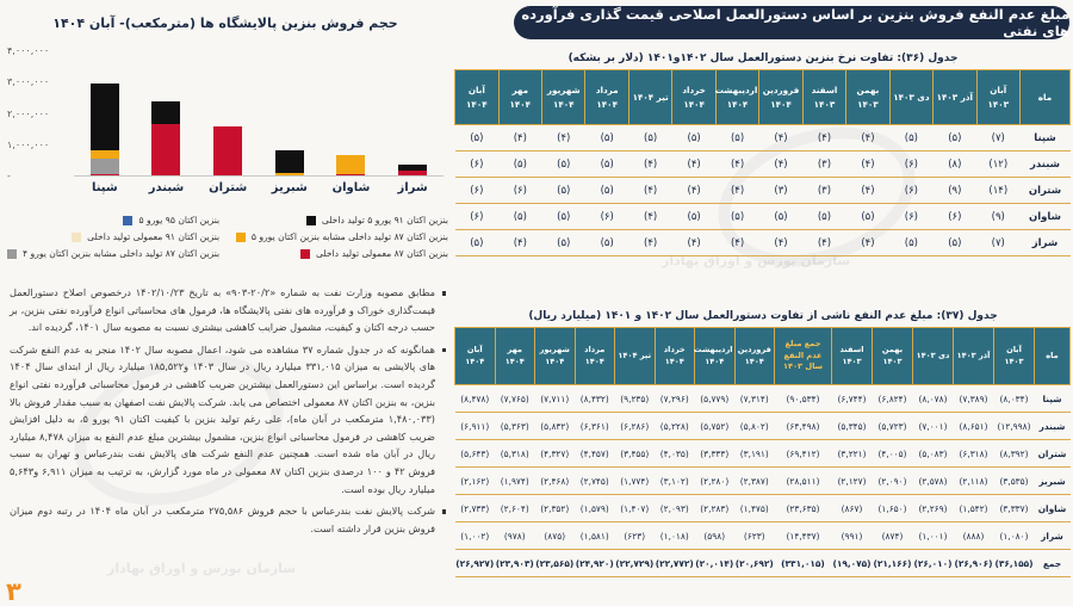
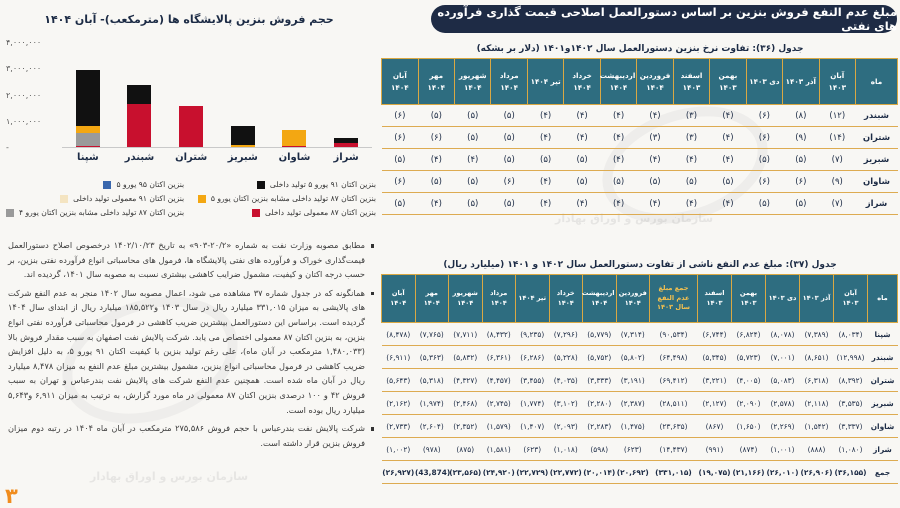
  سازمان بورس و اوراق بهادار
  مبلغ عدم النفع فروش بنزین بر اساس دستورالعمل اصلاحی قیمت گذاری فرآورده های نفتی
  جدول (۳۶): تفاوت نرخ بنزین دستورالعمل سال ۱۴۰۲و۱۴۰۱ (دلار بر بشکه)
  ماه	آبان ۱۴۰۳	آذر ۱۴۰۳	دی ۱۴۰۳	بهمن ۱۴۰۳	اسفند ۱۴۰۳	فروردین ۱۴۰۴	اردیبهشت ۱۴۰۴	خرداد ۱۴۰۴	تیر ۱۴۰۴	مرداد ۱۴۰۴	شهریور ۱۴۰۴	مهر ۱۴۰۴	آبان ۱۴۰۴
- شپنا	(۷)	(۵)	(۵)	(۴)	(۴)	(۴)	(۵)	(۵)	(۵)	(۵)	(۴)	(۴)	(۵)
  شبندر	(۱۲)	(۸)	(۶)	(۴)	(۳)	(۴)	(۴)	(۴)	(۴)	(۵)	(۵)	(۵)	(۶)
  شتران	(۱۴)	(۹)	(۶)	(۴)	(۳)	(۳)	(۴)	(۴)	(۴)	(۵)	(۵)	(۶)	(۶)
+ شبریز	(۷)	(۵)	(۵)	(۴)	(۴)	(۴)	(۴)	(۵)	(۵)	(۵)	(۴)	(۴)	(۵)
  شاوان	(۹)	(۶)	(۶)	(۵)	(۵)	(۵)	(۵)	(۵)	(۴)	(۶)	(۵)	(۵)	(۶)
  شراز	(۷)	(۵)	(۵)	(۴)	(۴)	(۴)	(۴)	(۴)	(۴)	(۵)	(۵)	(۴)	(۵)
  جدول (۳۷): مبلغ عدم النفع ناشی از تفاوت دستورالعمل سال ۱۴۰۲ و ۱۴۰۱ (میلیارد ریال)
  ماه	آبان ۱۴۰۳	آذر ۱۴۰۳	دی ۱۴۰۳	بهمن ۱۴۰۳	اسفند ۱۴۰۳	جمع مبلغ عدم النفع سال ۱۴۰۳	فروردین ۱۴۰۴	اردیبهشت ۱۴۰۴	خرداد ۱۴۰۴	تیر ۱۴۰۴	مرداد ۱۴۰۴	شهریور ۱۴۰۴	مهر ۱۴۰۴	آبان ۱۴۰۴
  شپنا	(۸,۰۳۴)	(۷,۳۸۹)	(۸,۰۷۸)	(۶,۸۲۴)	(۶,۷۴۴)	(۹۰,۵۳۴)	(۷,۳۱۴)	(۵,۷۷۹)	(۷,۲۹۶)	(۹,۲۳۵)	(۸,۴۳۲)	(۷,۷۱۱)	(۷,۷۶۵)	(۸,۴۷۸)
  شبندر	(۱۲,۹۹۸)	(۸,۶۵۱)	(۷,۰۰۱)	(۵,۷۲۳)	(۵,۳۴۵)	(۶۴,۴۹۸)	(۵,۸۰۲)	(۵,۷۵۲)	(۵,۲۲۸)	(۶,۲۸۶)	(۶,۳۶۱)	(۵,۸۳۲)	(۵,۳۶۳)	(۶,۹۱۱)
  شتران	(۸,۳۹۲)	(۶,۳۱۸)	(۵,۰۸۳)	(۴,۰۰۵)	(۳,۲۲۱)	(۶۹,۴۱۲)	(۳,۱۹۱)	(۳,۳۳۳)	(۴,۰۳۵)	(۳,۴۵۵)	(۴,۴۵۷)	(۴,۳۲۷)	(۵,۳۱۸)	(۵,۶۴۳)
  شبریز	(۳,۵۳۵)	(۲,۱۱۸)	(۲,۵۷۸)	(۲,۰۹۰)	(۲,۱۲۷)	(۲۸,۵۱۱)	(۲,۳۸۷)	(۲,۲۸۰)	(۳,۱۰۲)	(۱,۷۷۴)	(۲,۷۴۵)	(۲,۴۶۸)	(۱,۹۷۴)	(۲,۱۶۲)
  شاوان	(۳,۳۳۷)	(۱,۵۴۲)	(۲,۲۶۹)	(۱,۶۵۰)	(۸۶۷)	(۲۳,۶۳۵)	(۱,۴۷۵)	(۲,۲۸۳)	(۲,۰۹۳)	(۱,۴۰۷)	(۱,۵۷۹)	(۲,۳۵۲)	(۲,۶۰۴)	(۲,۷۳۳)
  شراز	(۱,۰۸۰)	(۸۸۸)	(۱,۰۰۱)	(۸۷۴)	(۹۹۱)	(۱۴,۴۳۷)	(۶۲۳)	(۵۹۸)	(۱,۰۱۸)	(۶۲۳)	(۱,۵۸۱)	(۸۷۵)	(۹۷۸)	(۱,۰۰۲)
- جمع	(۳۶,۱۵۵)	(۲۶,۹۰۶)	(۲۶,۰۱۰)	(۲۱,۱۶۶)	(۱۹,۰۷۵)	(۳۳۱,۰۱۵)	(۲۰,۶۹۲)	(۲۰,۰۱۴)	(۲۲,۷۷۲)	(۲۲,۷۲۹)	(۲۴,۹۲۰)	(۲۳,۵۶۵)	(۲۳,۹۰۳)	(۲۶,۹۲۷)
+ جمع	(۳۶,۱۵۵)	(۲۶,۹۰۶)	(۲۶,۰۱۰)	(۲۱,۱۶۶)	(۱۹,۰۷۵)	(۳۳۱,۰۱۵)	(۲۰,۶۹۲)	(۲۰,۰۱۴)	(۲۲,۷۷۲)	(۲۲,۷۲۹)	(۲۴,۹۲۰)	(۲۳,۵۶۵)	(43,874)	(۲۶,۹۲۷)
  حجم فروش بنزین پالایشگاه ها (مترمکعب)- آبان ۱۴۰۴
  ۴,۰۰۰,۰۰۰
  ۳,۰۰۰,۰۰۰
  ۲,۰۰۰,۰۰۰
  ۱,۰۰۰,۰۰۰
  -
  شپنا
  شبندر
  شتران
  شبریز
  شاوان
  شراز
  بنزین اکتان ۹۱ یورو ۵ تولید داخلی
  بنزین اکتان ۸۷ تولید داخلی مشابه بنزین اکتان یورو ۵
  بنزین اکتان ۸۷ معمولی تولید داخلی
  بنزین اکتان ۹۵ یورو ۵
  بنزین اکتان ۹۱ معمولی تولید داخلی
  بنزین اکتان ۸۷ تولید داخلی مشابه بنزین اکتان یورو ۴
  مطابق مصوبه وزارت نفت به شماره «۲۰/۲-۹۰۳» به تاریخ ۱۴۰۲/۱۰/۲۳ درخصوص اصلاح دستورالعمل قیمت‌گذاری خوراک و فرآورده های نفتی پالایشگاه ها، فرمول های محاسباتی انواع فرآورده نفتی بنزین، بر حسب درجه اکتان و کیفیت، مشمول ضرایب کاهشی بیشتری نسبت به مصوبه سال ۱۴۰۱، گردیده اند.
  همانگونه که در جدول شماره ۳۷ مشاهده می شود، اعمال مصوبه سال ۱۴۰۲ منجر به عدم النفع شرکت های پالایشی به میزان ۳۳۱,۰۱۵ میلیارد ریال در سال ۱۴۰۳ و۱۸۵,۵۲۲ میلیارد ریال از ابتدای سال ۱۴۰۴ گردیده است. براساس این دستورالعمل بیشترین ضریب کاهشی در فرمول محاسباتی فرآورده نفتی انواع بنزین، به بنزین اکتان ۸۷ معمولی اختصاص می یابد. شرکت پالایش نفت اصفهان به سبب مقدار فروش بالا (۱,۴۸۰,۰۳۳ مترمکعب در آبان ماه)، علی رغم تولید بنزین با کیفیت اکتان ۹۱ یورو ۵، به دلیل افزایش ضریب کاهشی در فرمول محاسباتی انواع بنزین، مشمول بیشترین مبلغ عدم النفع به میزان ۸,۴۷۸ میلیارد ریال در آبان ماه شده است. همچنین عدم النفع شرکت های پالایش نفت بندرعباس و تهران به سبب فروش ۴۲ و ۱۰۰ درصدی بنزین اکتان ۸۷ معمولی در ماه مورد گزارش، به ترتیب به میزان ۶,۹۱۱ و۵,۶۴۳ میلیارد ریال بوده است.
  شرکت پالایش نفت بندرعباس با حجم فروش ۲۷۵,۵۸۶ مترمکعب در آبان ماه ۱۴۰۴ در رتبه دوم میزان فروش بنزین قرار داشته است.
  ۳
